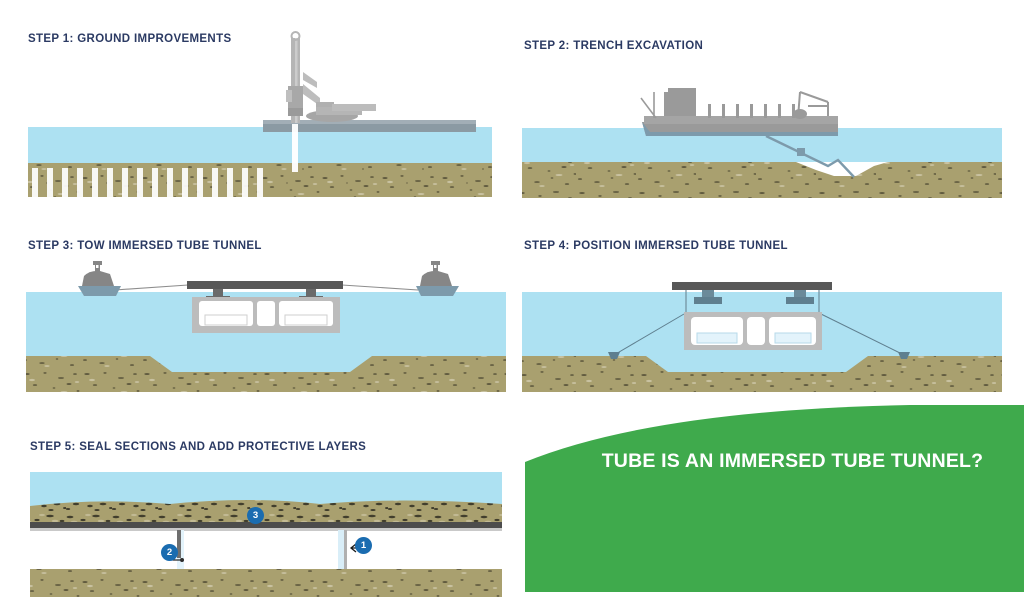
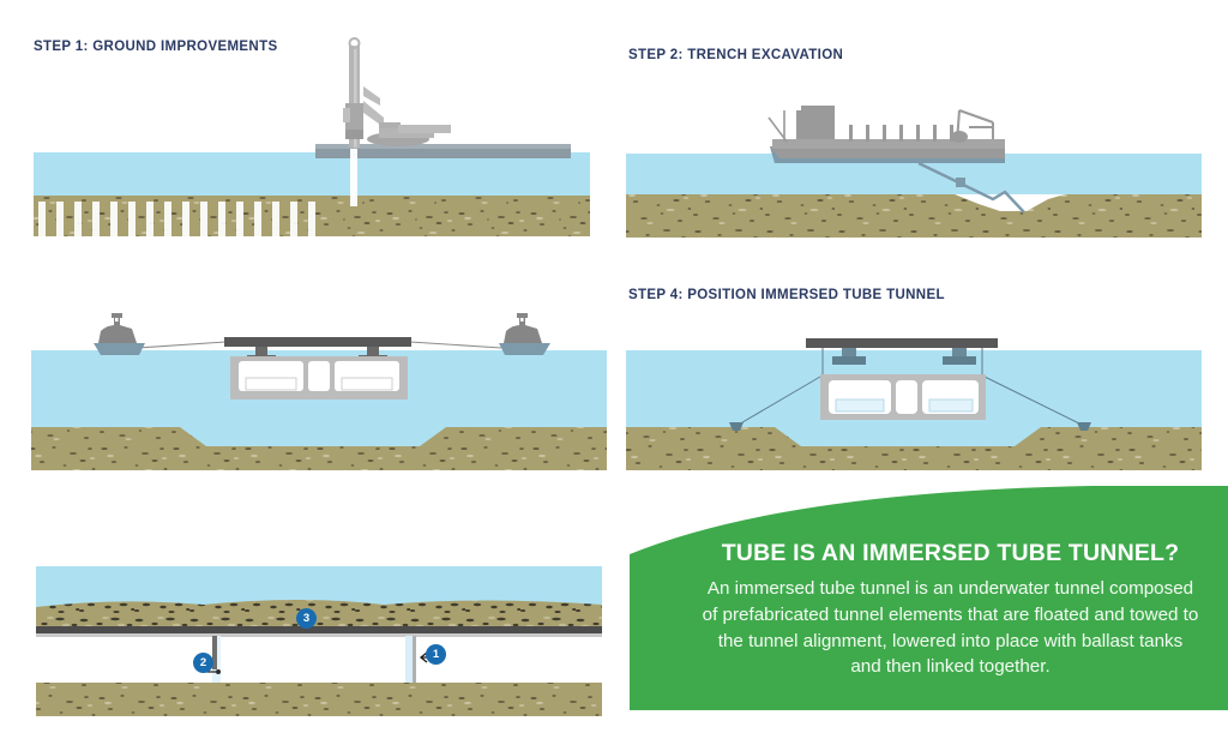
  STEP 1: GROUND IMPROVEMENTS
  STEP 2: TRENCH EXCAVATION
- STEP 3: TOW IMMERSED TUBE TUNNEL
  STEP 4: POSITION IMMERSED TUBE TUNNEL
- STEP 5: SEAL SECTIONS AND ADD PROTECTIVE LAYERS
  1
  2
  3
  TUBE IS AN IMMERSED TUBE TUNNEL?
+ An immersed tube tunnel is an underwater tunnel composed of prefabricated tunnel elements that are floated and towed to the tunnel alignment, lowered into place with ballast tanks and then linked together.
